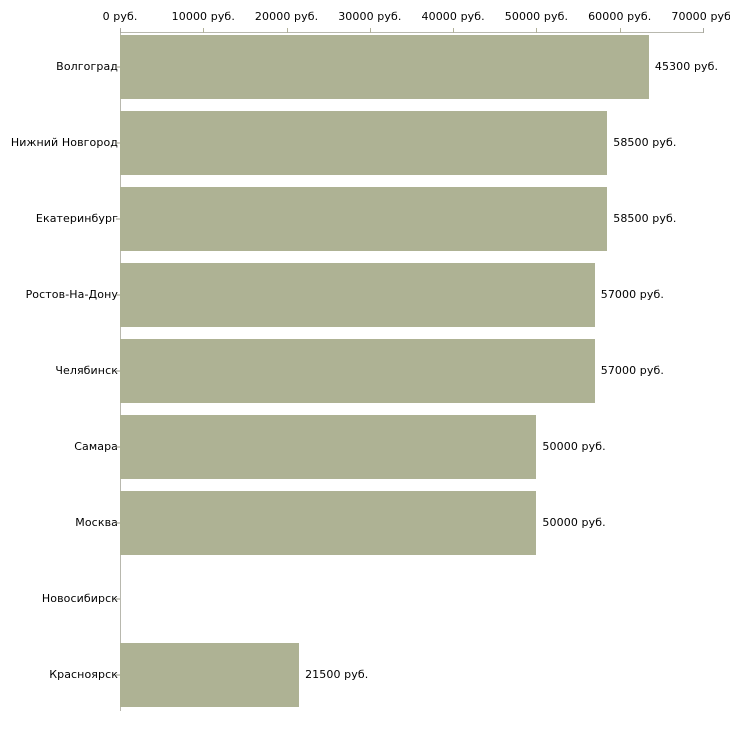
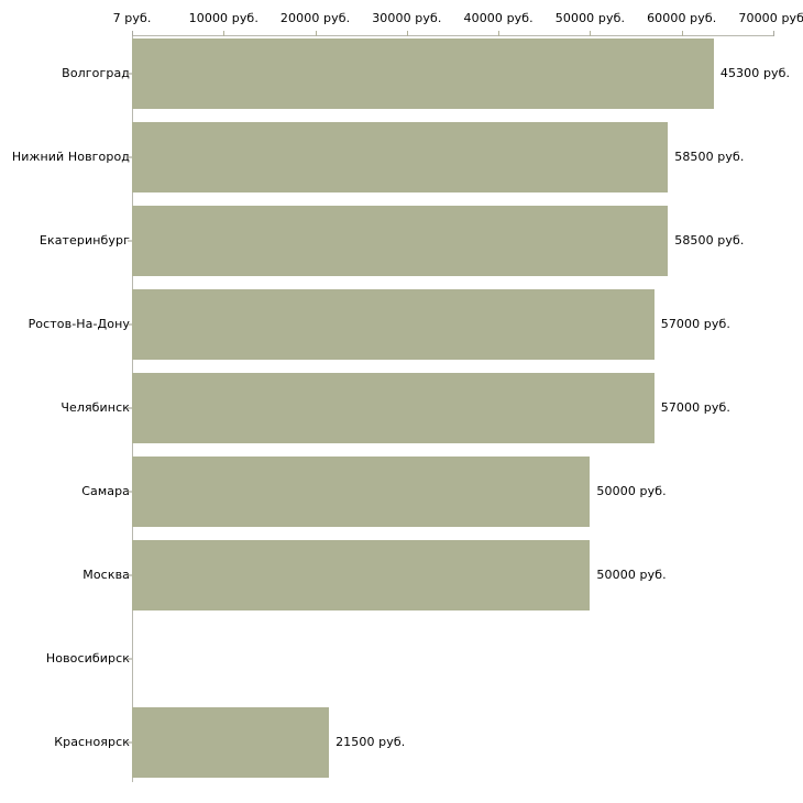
- 0 руб.
+ 7 руб.
  10000 руб.
  20000 руб.
  30000 руб.
  40000 руб.
  50000 руб.
  60000 руб.
  70000 руб
  Волгоград
  45300 руб.
  Нижний Новгород
  58500 руб.
  Екатеринбур
  58500 руб.
  Ростов-На-Дону
  57000 руб.
  Челябинск
  57000 руб.
  Самара
  50000 руб.
  Москва
  50000 руб.
  Новосибирск
  Красноярск
  21500 руб.
